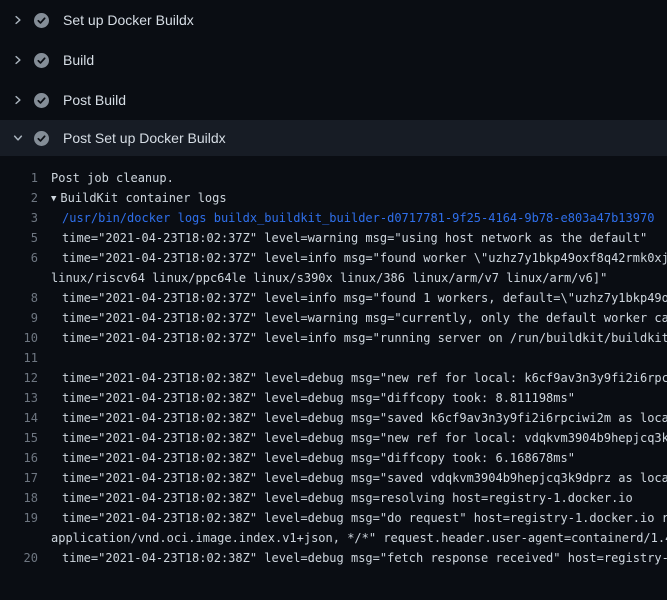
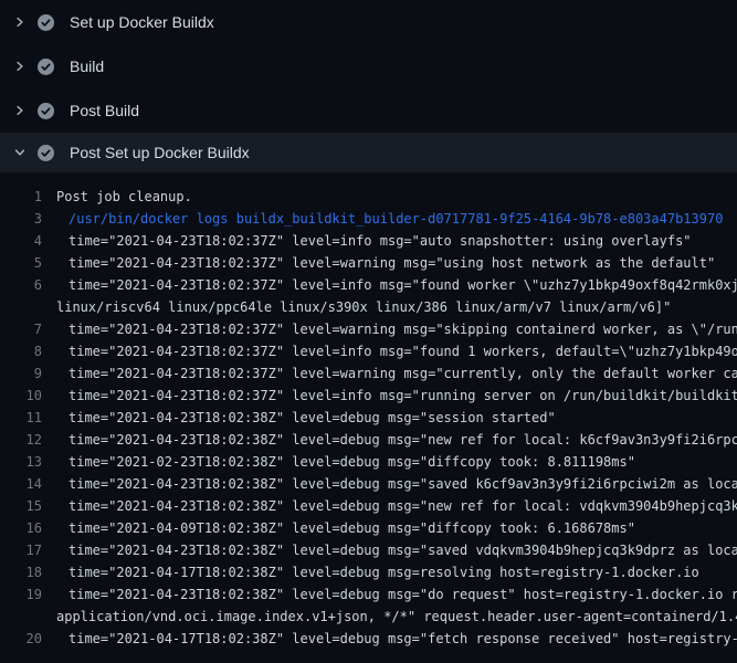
  Set up Docker Buildx
  Build
  Post Build
  Post Set up Docker Buildx
  1
  Post job cleanup.
- 2
- ▼ BuildKit container logs
  3
  /usr/bin/docker logs buildx_buildkit_builder-d0717781-9f25-4164-9b78-e803a47b13970
+ 4
+ time="2021-04-23T18:02:37Z" level=info msg="auto snapshotter: using overlayfs"
  5
  time="2021-04-23T18:02:37Z" level=warning msg="using host network as the default"
  6
  time="2021-04-23T18:02:37Z" level=info msg="found worker \"uzhz7y1bkp49oxf8q42rmk0xj
  linux/riscv64 linux/ppc64le linux/s390x linux/386 linux/arm/v7 linux/arm/v6]"
+ 7
+ time="2021-04-23T18:02:37Z" level=warning msg="skipping containerd worker, as \"/run
  8
  time="2021-04-23T18:02:37Z" level=info msg="found 1 workers, default=\"uzhz7y1bkp49o
  9
  time="2021-04-23T18:02:37Z" level=warning msg="currently, only the default worker ca
  10
  time="2021-04-23T18:02:37Z" level=info msg="running server on /run/buildkit/buildkit
  11
+ time="2021-04-23T18:02:38Z" level=debug msg="session started"
  12
  time="2021-04-23T18:02:38Z" level=debug msg="new ref for local: k6cf9av3n3y9fi2i6rpc
  13
- time="2021-04-23T18:02:38Z" level=debug msg="diffcopy took: 8.811198ms"
+ time="2021-02-23T18:02:38Z" level=debug msg="diffcopy took: 8.811198ms"
  14
  time="2021-04-23T18:02:38Z" level=debug msg="saved k6cf9av3n3y9fi2i6rpciwi2m as loca
  15
  time="2021-04-23T18:02:38Z" level=debug msg="new ref for local: vdqkvm3904b9hepjcq3k
  16
- time="2021-04-23T18:02:38Z" level=debug msg="diffcopy took: 6.168678ms"
+ time="2021-04-09T18:02:38Z" level=debug msg="diffcopy took: 6.168678ms"
  17
  time="2021-04-23T18:02:38Z" level=debug msg="saved vdqkvm3904b9hepjcq3k9dprz as loca
  18
- time="2021-04-23T18:02:38Z" level=debug msg=resolving host=registry-1.docker.io
+ time="2021-04-17T18:02:38Z" level=debug msg=resolving host=registry-1.docker.io
  19
  time="2021-04-23T18:02:38Z" level=debug msg="do request" host=registry-1.docker.io r
  application/vnd.oci.image.index.v1+json, */*" request.header.user-agent=containerd/1.
  20
- time="2021-04-23T18:02:38Z" level=debug msg="fetch response received" host=registry-
+ time="2021-04-17T18:02:38Z" level=debug msg="fetch response received" host=registry-
